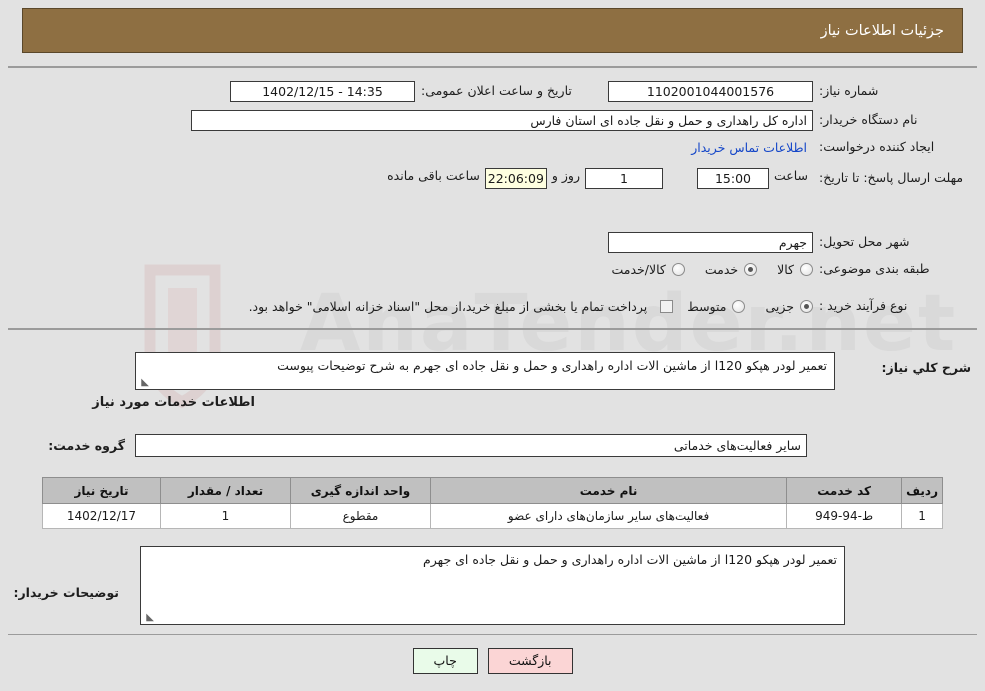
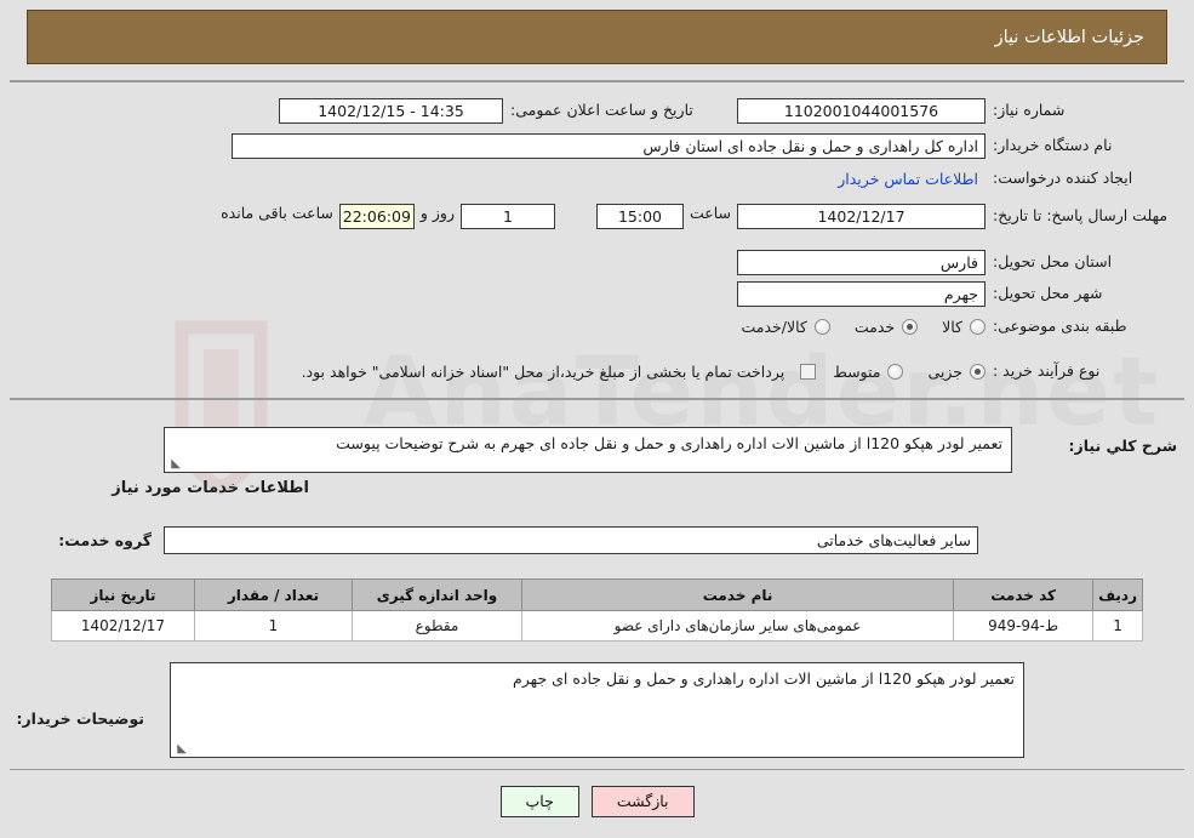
  AnaTender.net
  جزئیات اطلاعات نیاز
  شماره نیاز:
  1102001044001576
  تاریخ و ساعت اعلان عمومی:
  14:35 - 1402/12/15
  نام دستگاه خریدار:
  اداره کل راهداری و حمل و نقل جاده ای استان فارس
  ایجاد کننده درخواست:
  اطلاعات تماس خریدار
  مهلت ارسال پاسخ: تا تاریخ:
+ 1402/12/17
  ساعت
  15:00
  1
  روز و
  22:06:09
  ساعت باقی مانده
+ استان محل تحویل:
+ فارس
  شهر محل تحویل:
  جهرم
  طبقه بندی موضوعی:
  کالا
  خدمت
  کالا/خدمت
  نوع فرآیند خرید :
  جزیی
  متوسط
  پرداخت تمام یا بخشی از مبلغ خرید،از محل "اسناد خزانه اسلامی" خواهد بود.
  شرح کلي نياز:
  تعمیر لودر هپکو l120 از ماشین الات اداره راهداری و حمل و نقل جاده ای جهرم به شرح توضیحات پیوست
  ◣
  اطلاعات خدمات مورد نیاز
  گروه خدمت:
  سایر فعالیت‌های خدماتی
  ردیف	کد خدمت	نام خدمت	واحد اندازه گیری	تعداد / مقدار	تاریخ نیاز
- 1	ط-94-949	فعالیت‌های سایر سازمان‌های دارای عضو	مقطوع	1	1402/12/17
+ 1	ط-94-949	عمومی‌های سایر سازمان‌های دارای عضو	مقطوع	1	1402/12/17
  توضیحات خریدار:
  تعمیر لودر هپکو l120 از ماشین الات اداره راهداری و حمل و نقل جاده ای جهرم
  ◣
  بازگشت
  چاپ
